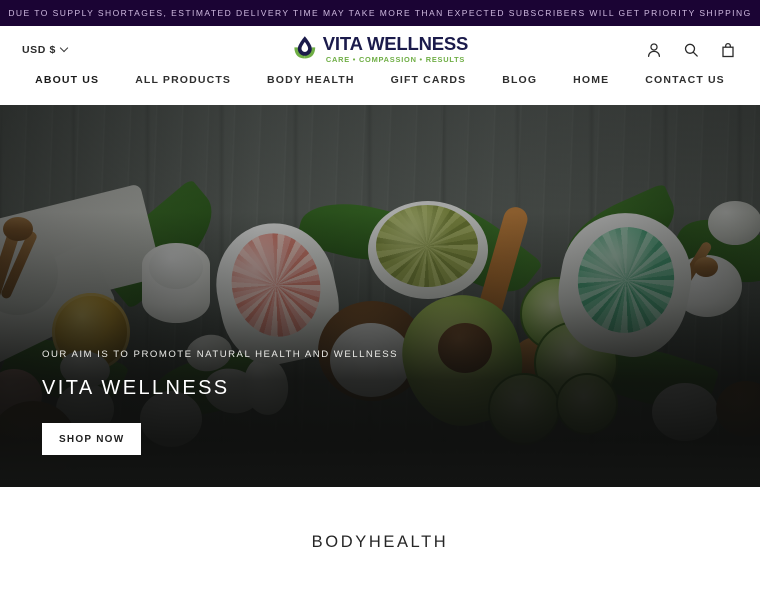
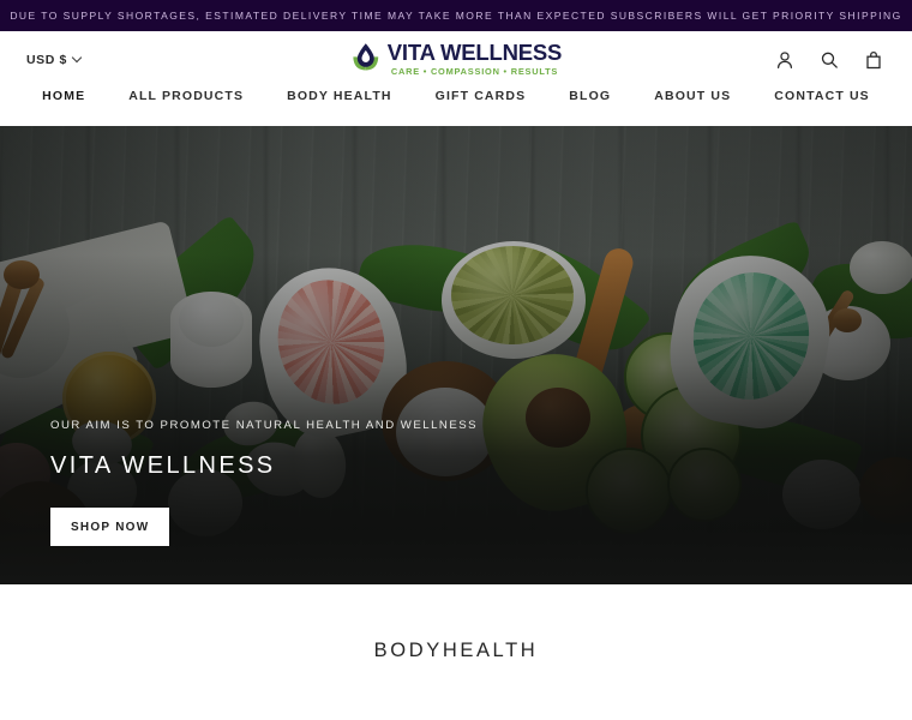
  DUE TO SUPPLY SHORTAGES, ESTIMATED DELIVERY TIME MAY TAKE MORE THAN EXPECTED SUBSCRIBERS WILL GET PRIORITY SHIPPING
  USD $
  VITA WELLNESS
  CARE • COMPASSION • RESULTS
- ABOUT US
+ HOME
  ALL PRODUCTS
  BODY HEALTH
  GIFT CARDS
  BLOG
- HOME
+ ABOUT US
  CONTACT US
  OUR AIM IS TO PROMOTE NATURAL HEALTH AND WELLNESS
  VITA WELLNESS
  SHOP NOW
  BODYHEALTH
